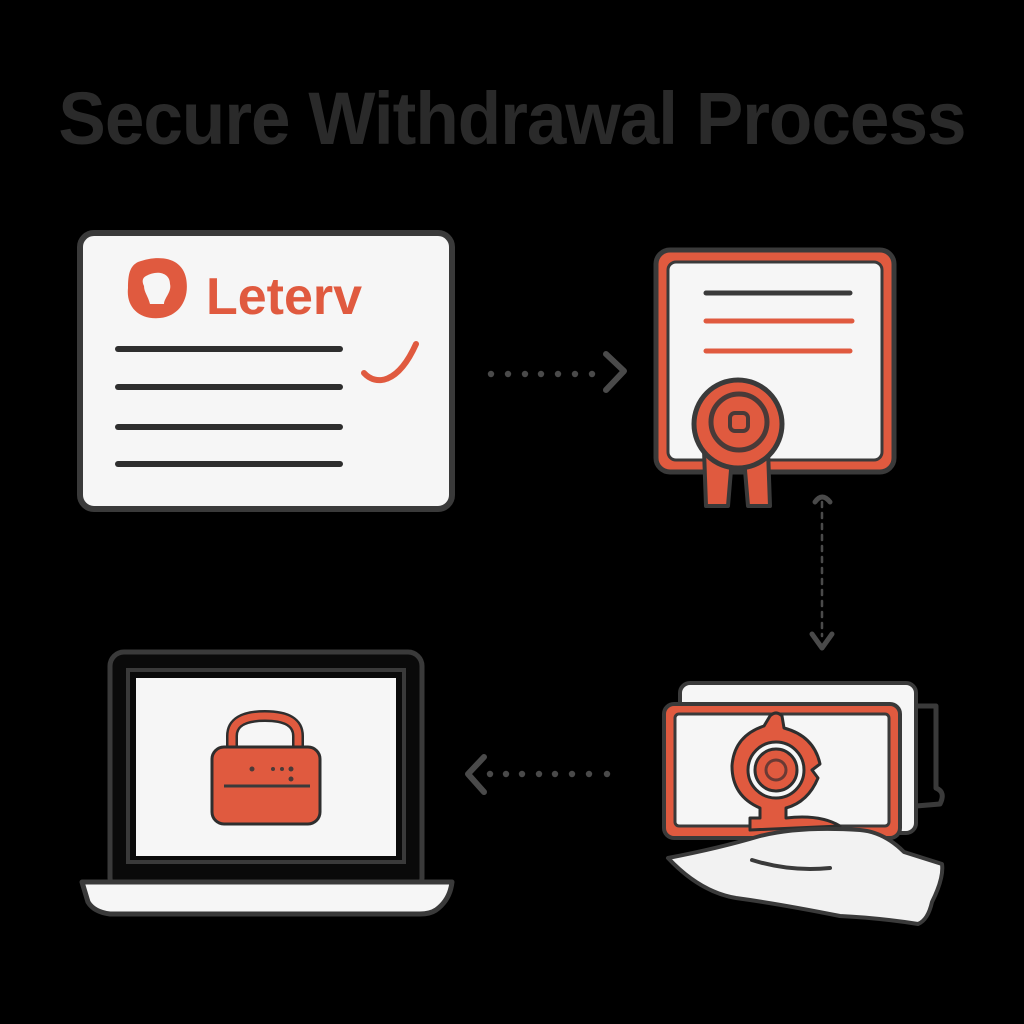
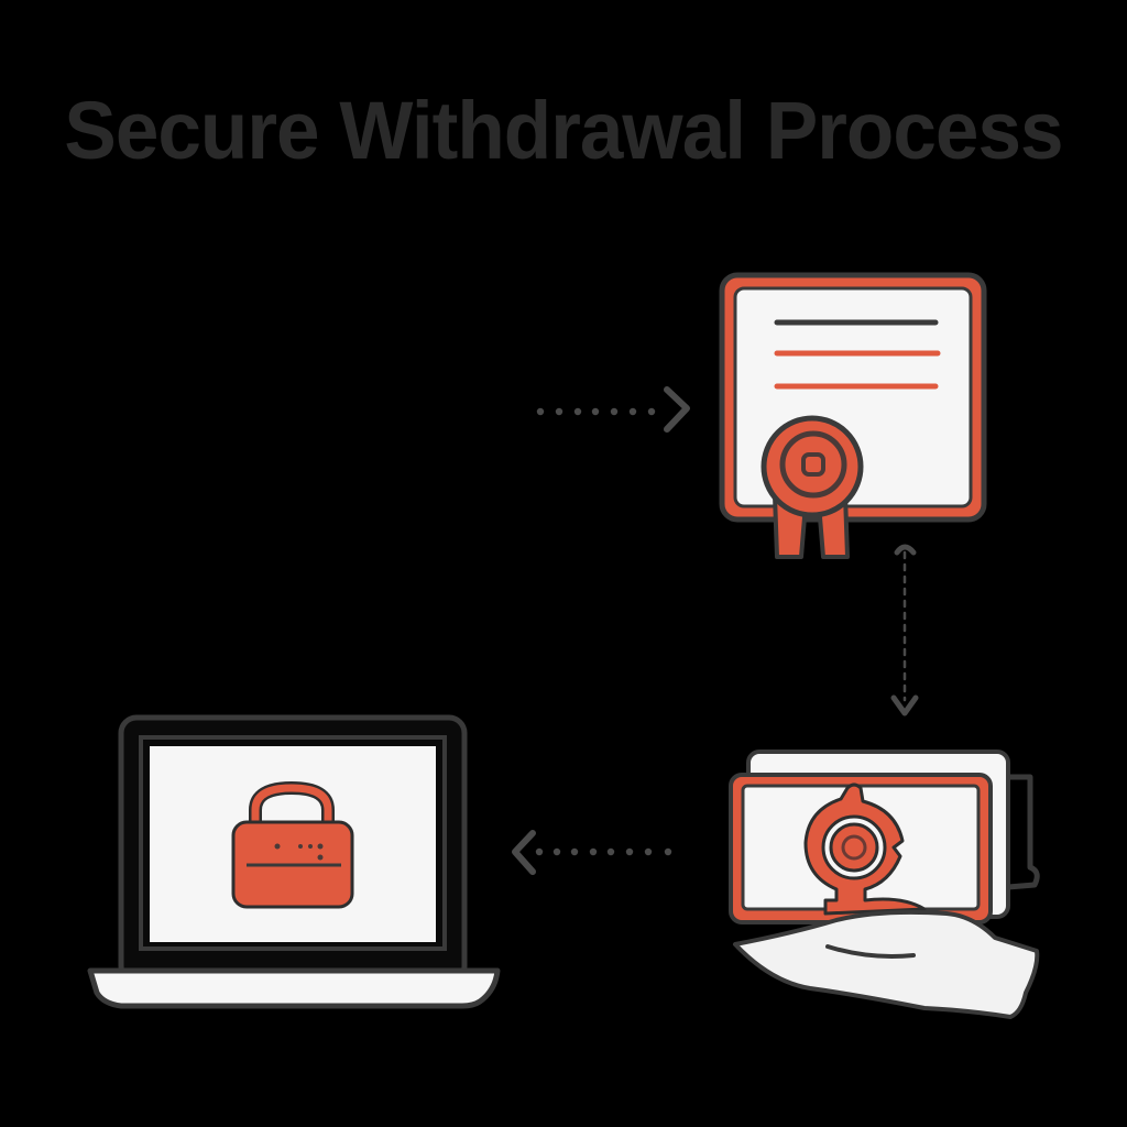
  Secure Withdrawal Process
- Leterv
